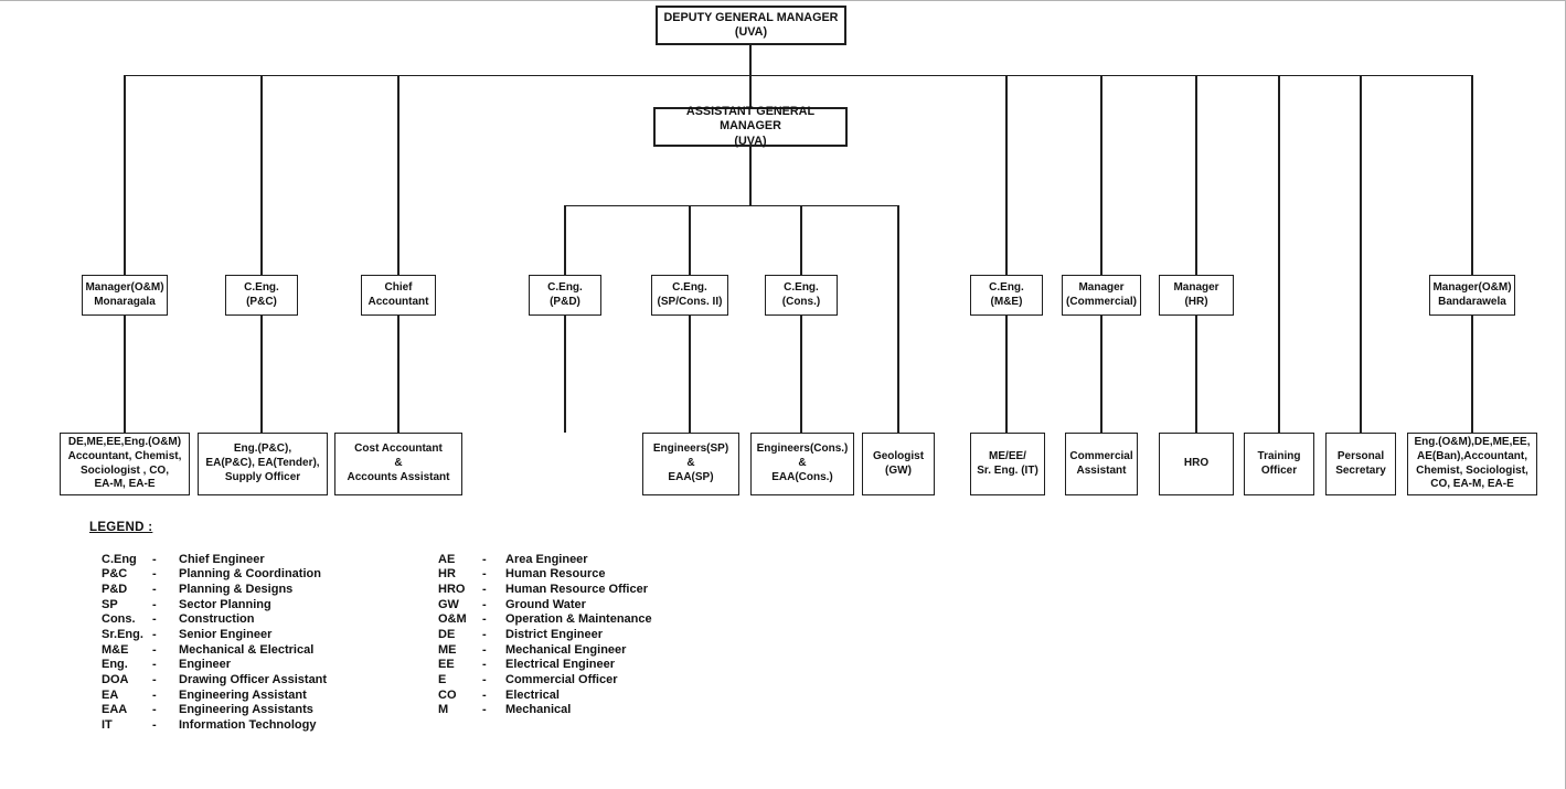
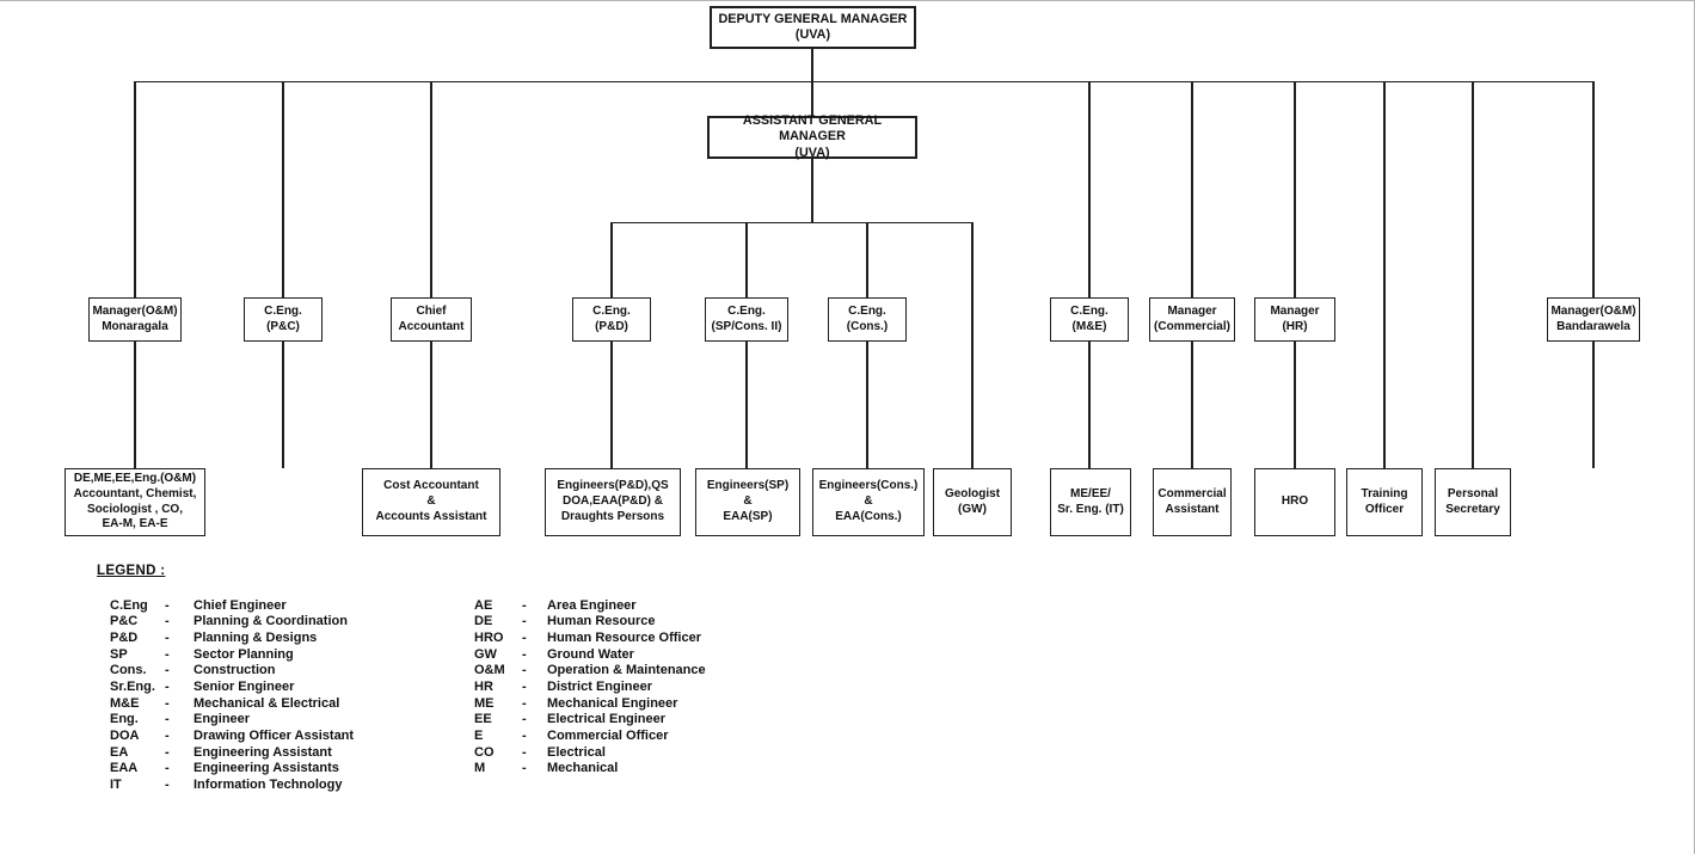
  DEPUTY GENERAL MANAGER
  (UVA)
  ASSISTANT GENERAL MANAGER
  (UVA)
  Manager(O&M)
  Monaragala
  C.Eng.
  (P&C)
  Chief
  Accountant
  C.Eng.
  (P&D)
  C.Eng.
  (SP/Cons. II)
  C.Eng.
  (Cons.)
  C.Eng.
  (M&E)
  Manager
  (Commercial)
  Manager
  (HR)
  Manager(O&M)
  Bandarawela
  DE,ME,EE,Eng.(O&M)
  Accountant, Chemist,
  Sociologist , CO,
  EA-M, EA-E
- Eng.(P&C),
- EA(P&C), EA(Tender),
- Supply Officer
  Cost Accountant
  &
  Accounts Assistant
+ Engineers(P&D),QS
+ DOA,EAA(P&D) &
+ Draughts Persons
  Engineers(SP)
  &
  EAA(SP)
  Engineers(Cons.)
  &
  EAA(Cons.)
  Geologist
  (GW)
  ME/EE/
  Sr. Eng. (IT)
  Commercial
  Assistant
  HRO
  Training
  Officer
  Personal
  Secretary
- Eng.(O&M),DE,ME,EE,
- AE(Ban),Accountant,
- Chemist, Sociologist,
- CO, EA-M, EA-E
  LEGEND :
  C.Eng
  -
  Chief Engineer
  P&C
  -
  Planning & Coordination
  P&D
  -
  Planning & Designs
  SP
  -
  Sector Planning
  Cons.
  -
  Construction
  Sr.Eng.
  -
  Senior Engineer
  M&E
  -
  Mechanical & Electrical
  Eng.
  -
  Engineer
  DOA
  -
  Drawing Officer Assistant
  EA
  -
  Engineering Assistant
  EAA
  -
  Engineering Assistants
  IT
  -
  Information Technology
  AE
  -
  Area Engineer
- HR
+ DE
  -
  Human Resource
  HRO
  -
  Human Resource Officer
  GW
  -
  Ground Water
  O&M
  -
  Operation & Maintenance
- DE
+ HR
  -
  District Engineer
  ME
  -
  Mechanical Engineer
  EE
  -
  Electrical Engineer
  E
  -
  Commercial Officer
  CO
  -
  Electrical
  M
  -
  Mechanical
